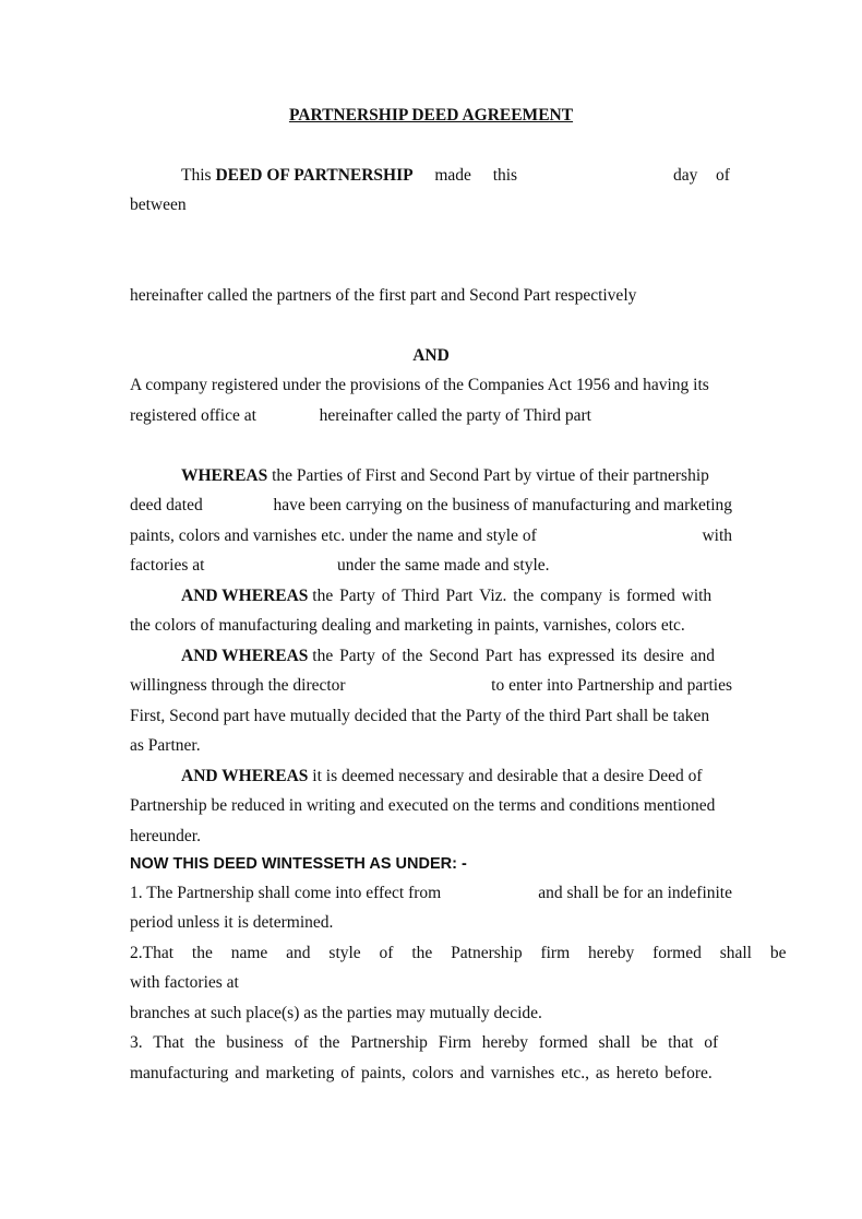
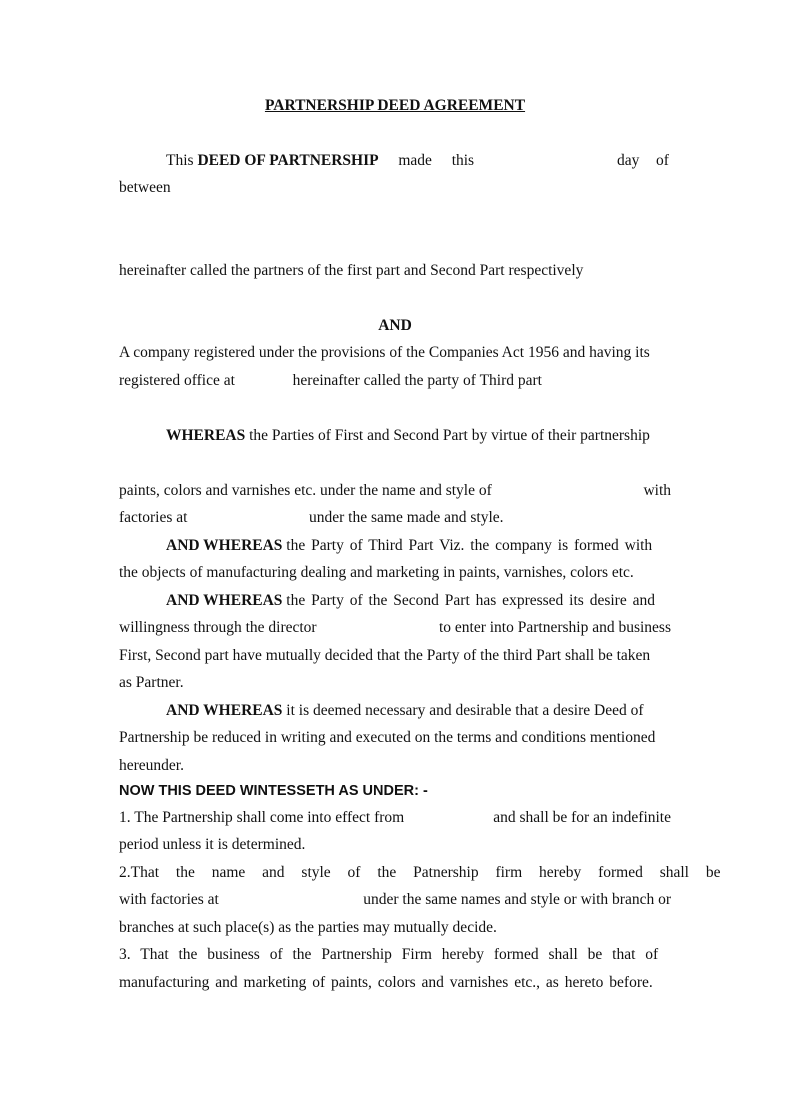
  PARTNERSHIP DEED AGREEMENT
  This DEED OF PARTNERSHIP made this
  day
  of
  between
  hereinafter called the partners of the first part and Second Part respectively
  AND
  A company registered under the provisions of the Companies Act 1956 and having its
  registered office at hereinafter called the party of Third part
  WHEREAS the Parties of First and Second Part by virtue of their partnership
- deed dated
- have been carrying on the business of manufacturing and marketing
  paints, colors and varnishes etc. under the name and style of
  with
  factories at
  under the same made and style.
  AND WHEREAS the Party of Third Part Viz. the company is formed with
- the colors of manufacturing dealing and marketing in paints, varnishes, colors etc.
+ the objects of manufacturing dealing and marketing in paints, varnishes, colors etc.
  AND WHEREAS the Party of the Second Part has expressed its desire and
  willingness through the director
- to enter into Partnership and parties
+ to enter into Partnership and business
  First, Second part have mutually decided that the Party of the third Part shall be taken
  as Partner.
  AND WHEREAS it is deemed necessary and desirable that a desire Deed of
  Partnership be reduced in writing and executed on the terms and conditions mentioned
  hereunder.
  NOW THIS DEED WINTESSETH AS UNDER: -
  1. The Partnership shall come into effect from
  and shall be for an indefinite
  period unless it is determined.
  2.That the name and style of the Patnership firm hereby formed shall be
  with factories at
+ under the same names and style or with branch or
  branches at such place(s) as the parties may mutually decide.
  3. That the business of the Partnership Firm hereby formed shall be that of
  manufacturing and marketing of paints, colors and varnishes etc., as hereto before.
